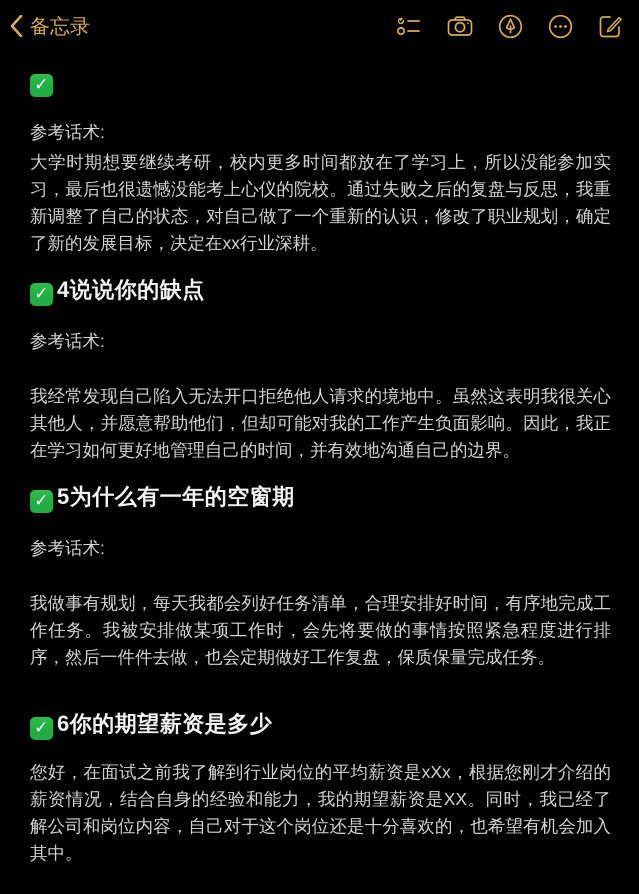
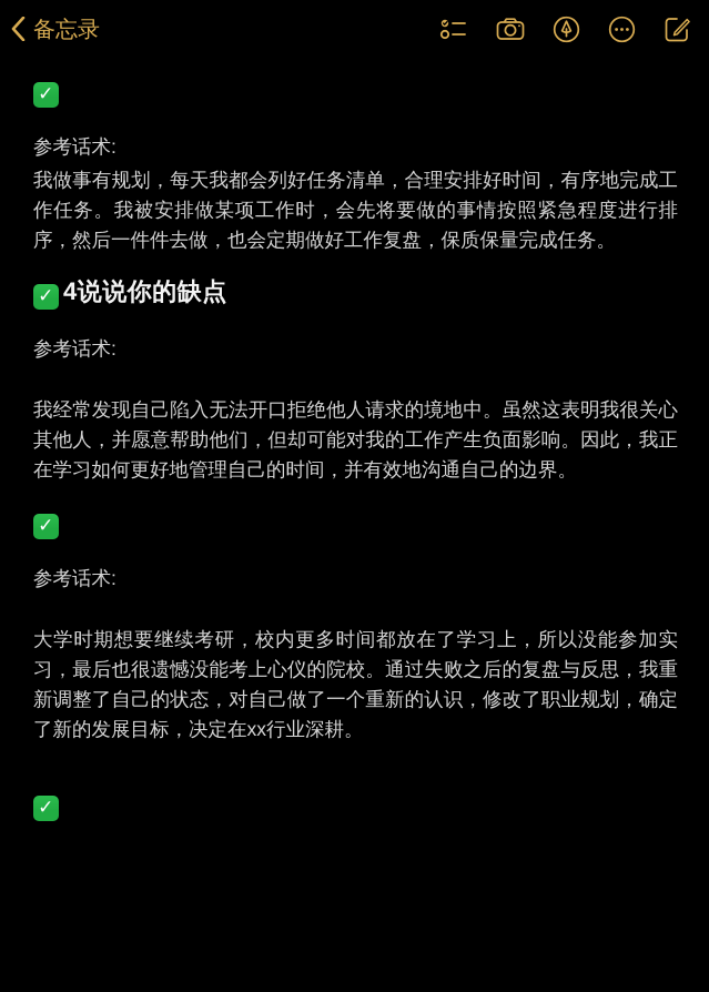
  备忘录
  ✓
  参考话术:
- 大学时期想要继续考研，校内更多时间都放在了学习上，所以没能参加实习，最后也很遗憾没能考上心仪的院校。通过失败之后的复盘与反思，我重新调整了自己的状态，对自己做了一个重新的认识，修改了职业规划，确定了新的发展目标，决定在xx行业深耕。
+ 我做事有规划，每天我都会列好任务清单，合理安排好时间，有序地完成工作任务。我被安排做某项工作时，会先将要做的事情按照紧急程度进行排序，然后一件件去做，也会定期做好工作复盘，保质保量完成任务。
  ✓
  4说说你的缺点
  参考话术:
  我经常发现自己陷入无法开口拒绝他人请求的境地中。虽然这表明我很关心其他人，并愿意帮助他们，但却可能对我的工作产生负面影响。因此，我正在学习如何更好地管理自己的时间，并有效地沟通自己的边界。
  ✓
- 5为什么有一年的空窗期
  参考话术:
- 我做事有规划，每天我都会列好任务清单，合理安排好时间，有序地完成工作任务。我被安排做某项工作时，会先将要做的事情按照紧急程度进行排序，然后一件件去做，也会定期做好工作复盘，保质保量完成任务。
+ 大学时期想要继续考研，校内更多时间都放在了学习上，所以没能参加实习，最后也很遗憾没能考上心仪的院校。通过失败之后的复盘与反思，我重新调整了自己的状态，对自己做了一个重新的认识，修改了职业规划，确定了新的发展目标，决定在xx行业深耕。
  ✓
- 6你的期望薪资是多少
- 您好，在面试之前我了解到行业岗位的平均薪资是xXx，根据您刚才介绍的薪资情况，结合自身的经验和能力，我的期望薪资是XX。同时，我已经了解公司和岗位内容，自己对于这个岗位还是十分喜欢的，也希望有机会加入其中。
